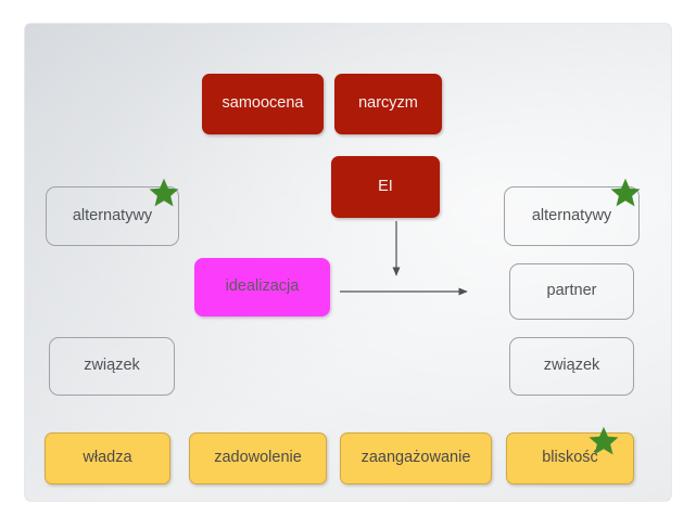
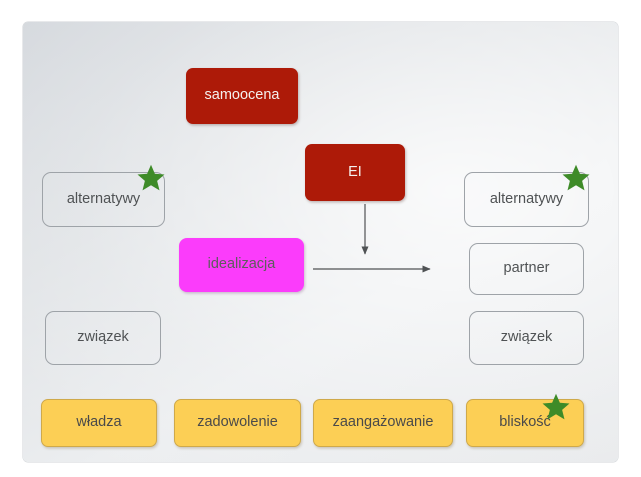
  samoocena
- narcyzm
  EI
  idealizacja
  alternatywy
  związek
  alternatywy
  partner
  związek
  władza
  zadowolenie
  zaangażowanie
  bliskość
